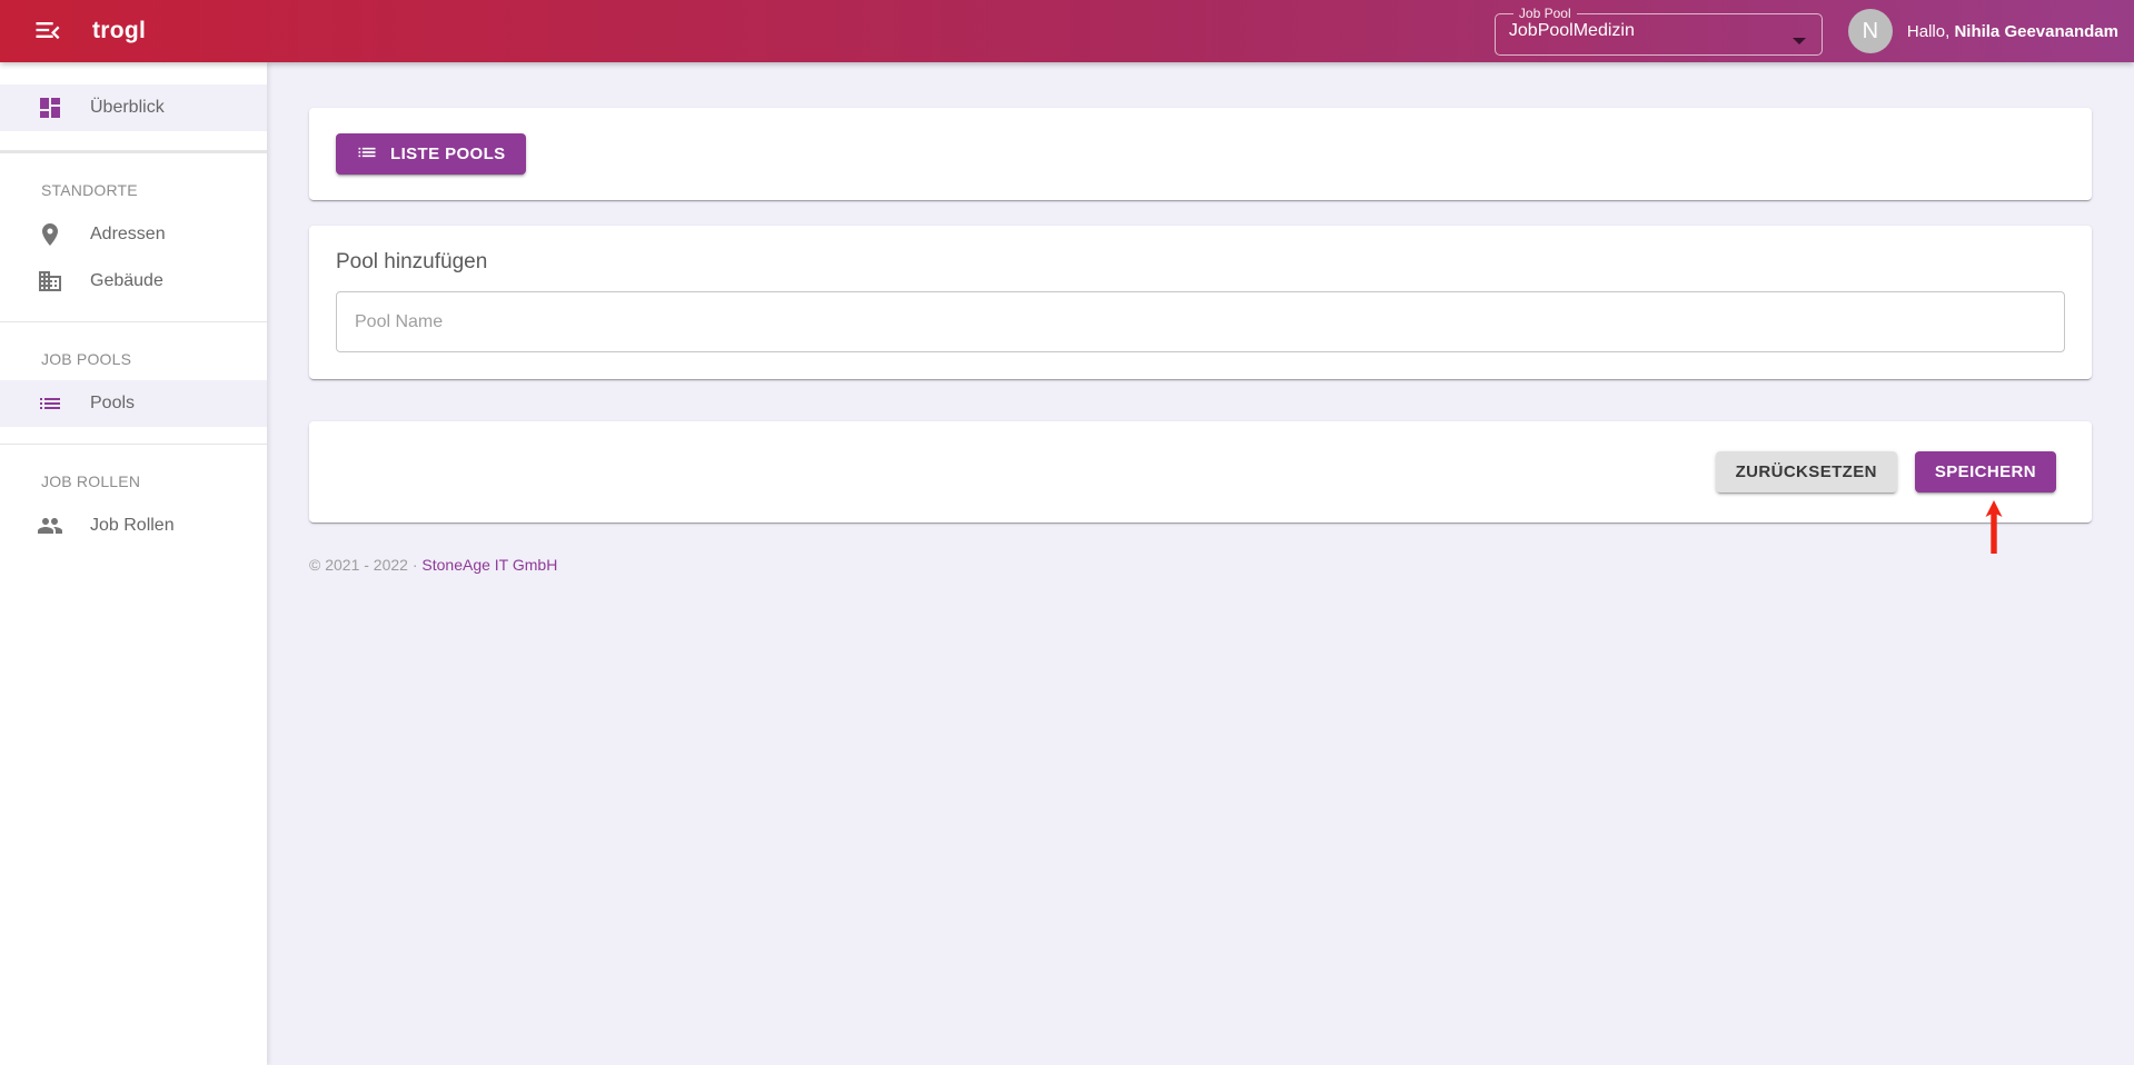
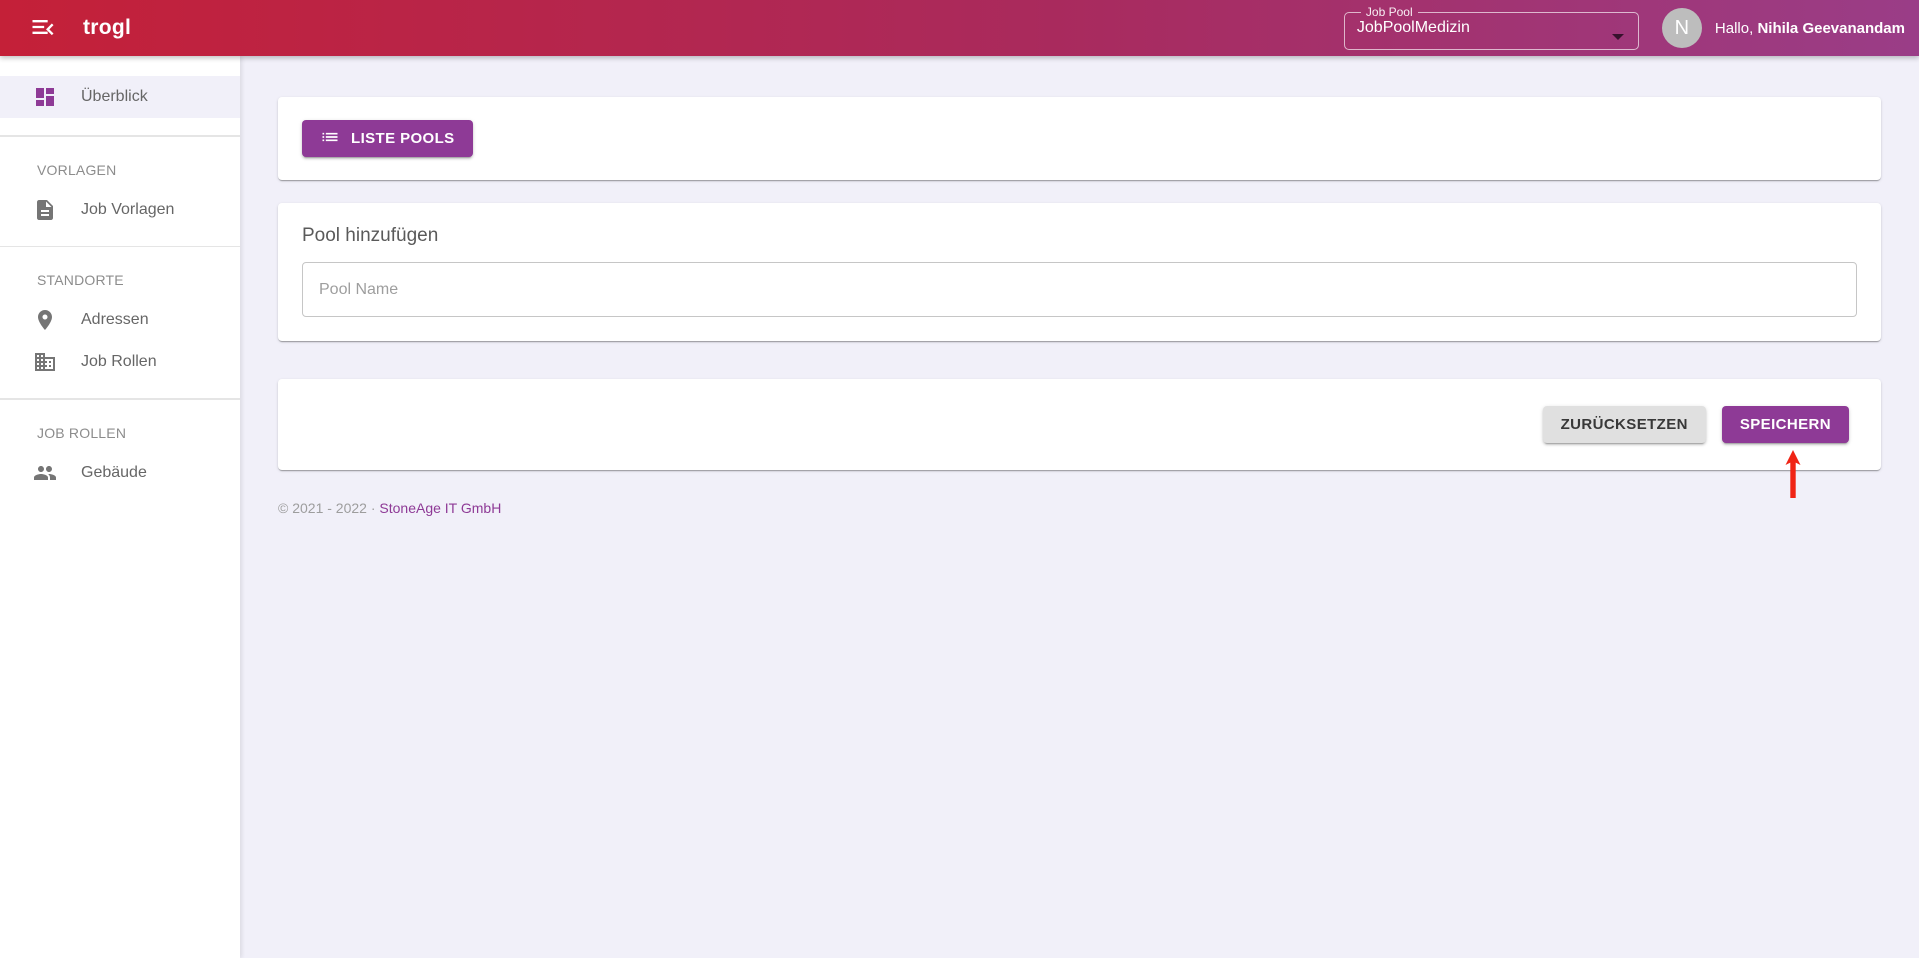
  trogl
  Job Pool
  JobPoolMedizin
  N
  Hallo, Nihila Geevanandam
  Überblick
+ VORLAGEN
+ Job Vorlagen
  STANDORTE
  Adressen
- Gebäude
+ Job Rollen
- JOB POOLS
- Pools
  JOB ROLLEN
- Job Rollen
+ Gebäude
  LISTE POOLS
  Pool hinzufügen
  Pool Name
  ZURÜCKSETZEN
  SPEICHERN
  © 2021 - 2022 · StoneAge IT GmbH
